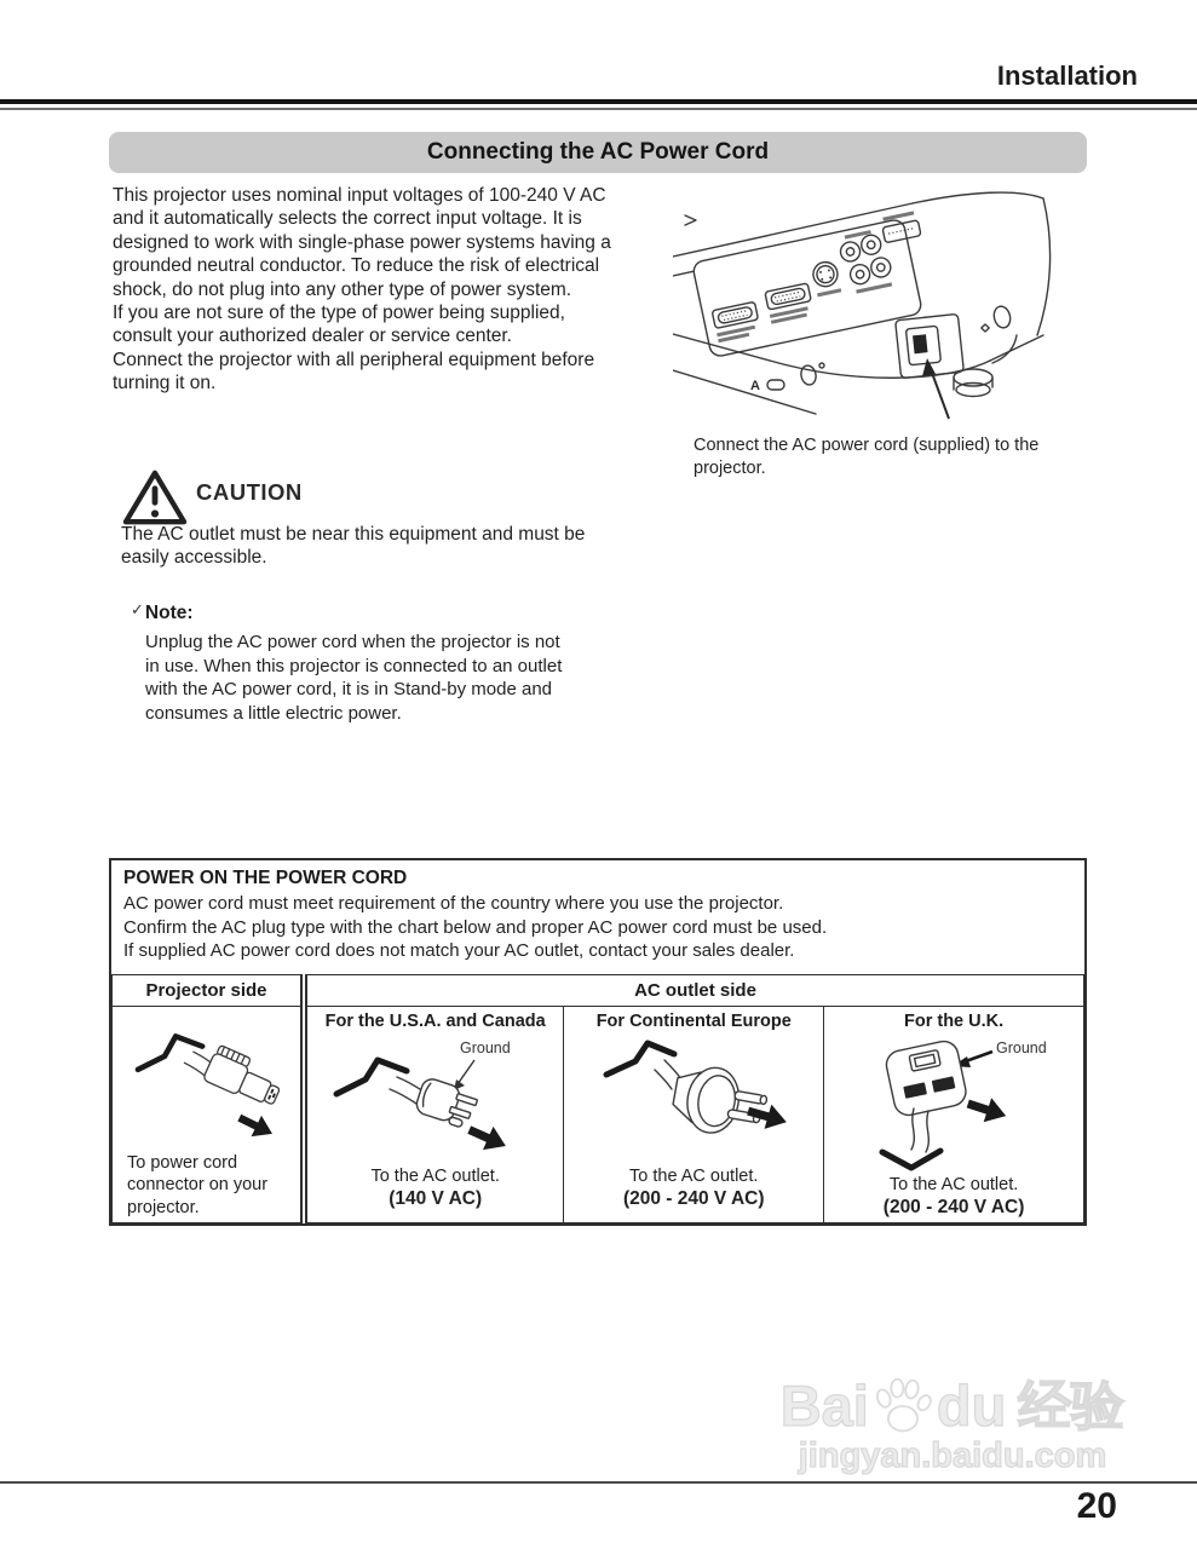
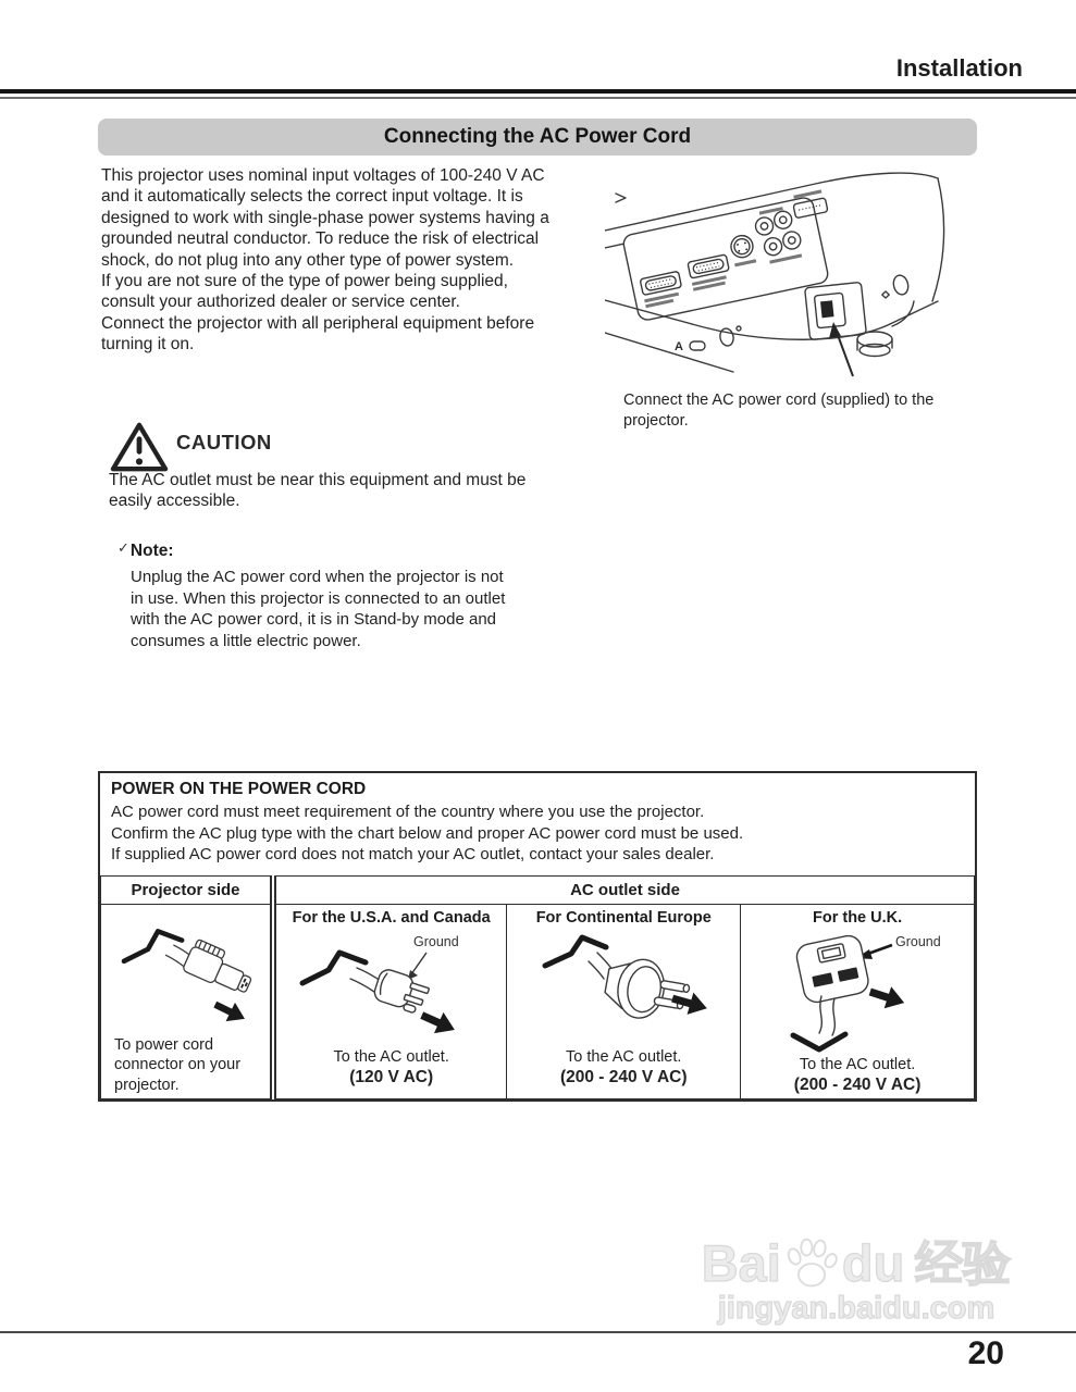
  Installation
  Connecting the AC Power Cord
  This projector uses nominal input voltages of 100-240 V AC
  and it automatically selects the correct input voltage. It is
  designed to work with single-phase power systems having a
  grounded neutral conductor. To reduce the risk of electrical
  shock, do not plug into any other type of power system.
  If you are not sure of the type of power being supplied,
  consult your authorized dealer or service center.
  Connect the projector with all peripheral equipment before
  turning it on.
  A
  Connect the AC power cord (supplied) to the
  projector.
  CAUTION
  The AC outlet must be near this equipment and must be
  easily accessible.
  ✓Note:
  Unplug the AC power cord when the projector is not
  in use. When this projector is connected to an outlet
  with the AC power cord, it is in Stand-by mode and
  consumes a little electric power.
  POWER ON THE POWER CORD
  AC power cord must meet requirement of the country where you use the projector.
  Confirm the AC plug type with the chart below and proper AC power cord must be used.
  If supplied AC power cord does not match your AC outlet, contact your sales dealer.
  Projector side	AC outlet side
- To power cord connector on your projector.	For the U.S.A. and Canada Ground To the AC outlet. (140 V AC)	For Continental Europe To the AC outlet. (200 - 240 V AC)	For the U.K. Ground To the AC outlet. (200 - 240 V AC)
+ To power cord connector on your projector.	For the U.S.A. and Canada Ground To the AC outlet. (120 V AC)	For Continental Europe To the AC outlet. (200 - 240 V AC)	For the U.K. Ground To the AC outlet. (200 - 240 V AC)
  Bai
  du
  经验
  jingyan.baidu.com
  20
